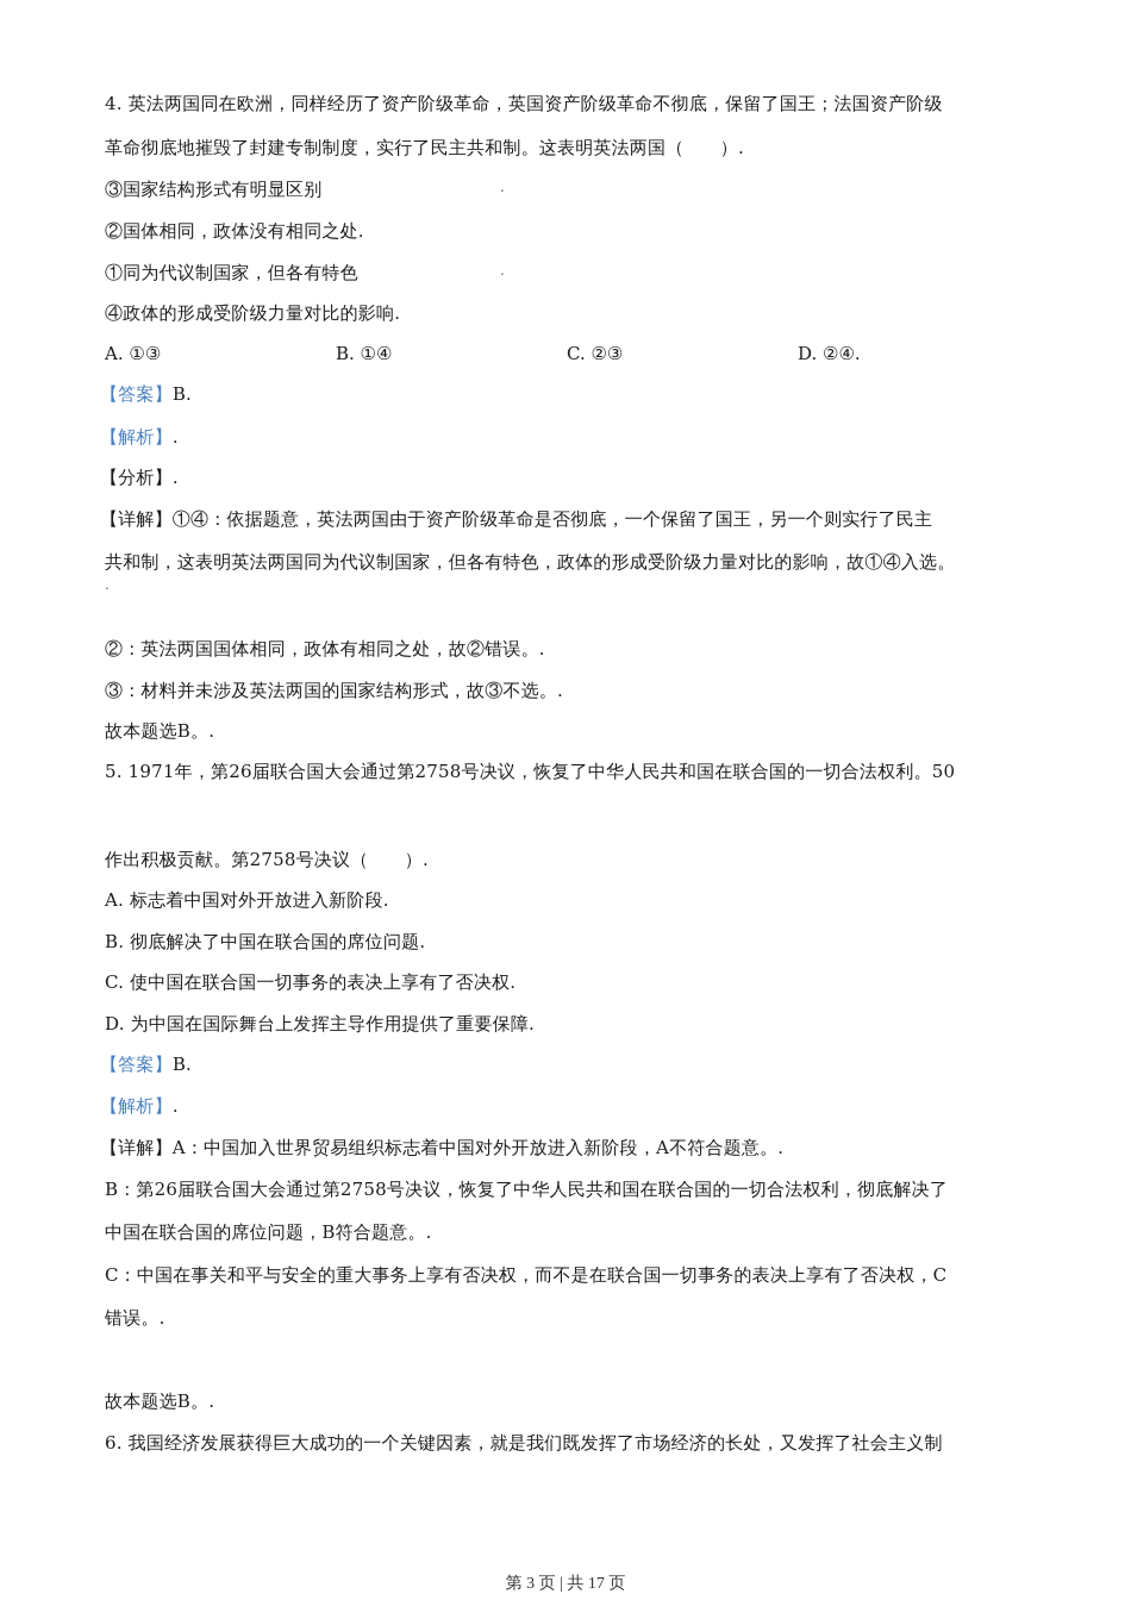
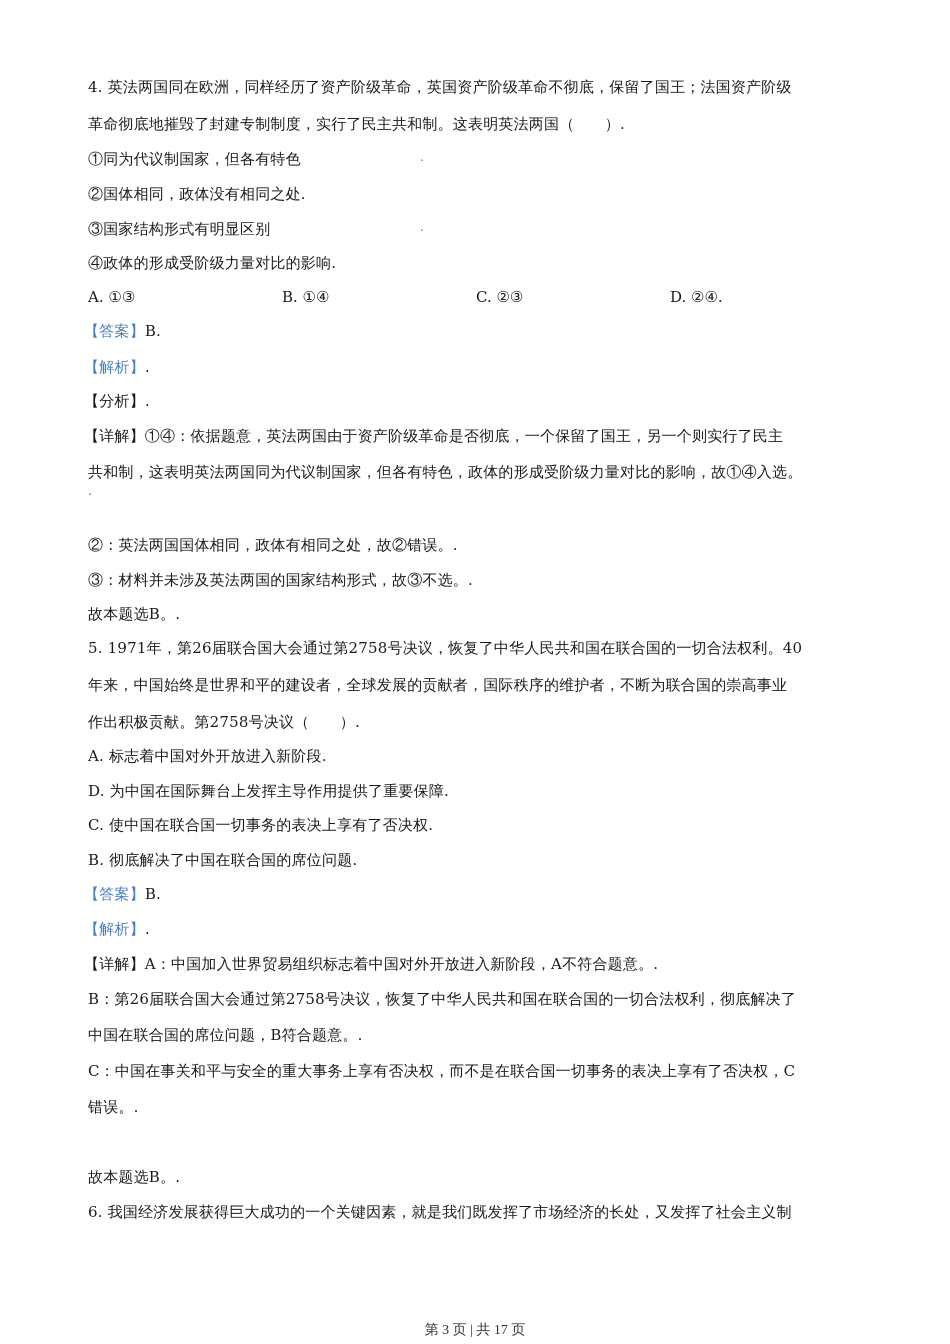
  4. 英法两国同在欧洲，同样经历了资产阶级革命，英国资产阶级革命不彻底，保留了国王；法国资产阶级
  革命彻底地摧毁了封建专制制度，实行了民主共和制。这表明英法两国（ ）.
- ③国家结构形式有明显区别
+ ①同为代议制国家，但各有特色
  .
  ②国体相同，政体没有相同之处.
- ①同为代议制国家，但各有特色
+ ③国家结构形式有明显区别
  .
  ④政体的形成受阶级力量对比的影响.
  A. ①③
  B. ①④
  C. ②③
  D. ②④.
  【答案】B.
  【解析】.
  【分析】.
  【详解】①④：依据题意，英法两国由于资产阶级革命是否彻底，一个保留了国王，另一个则实行了民主
  共和制，这表明英法两国同为代议制国家，但各有特色，政体的形成受阶级力量对比的影响，故①④入选。
  .
  ②：英法两国国体相同，政体有相同之处，故②错误。.
  ③：材料并未涉及英法两国的国家结构形式，故③不选。.
  故本题选B。.
- 5. 1971年，第26届联合国大会通过第2758号决议，恢复了中华人民共和国在联合国的一切合法权利。50
+ 5. 1971年，第26届联合国大会通过第2758号决议，恢复了中华人民共和国在联合国的一切合法权利。40
+ 年来，中国始终是世界和平的建设者，全球发展的贡献者，国际秩序的维护者，不断为联合国的崇高事业
  作出积极贡献。第2758号决议（ ）.
  A. 标志着中国对外开放进入新阶段.
- B. 彻底解决了中国在联合国的席位问题.
+ D. 为中国在国际舞台上发挥主导作用提供了重要保障.
  C. 使中国在联合国一切事务的表决上享有了否决权.
- D. 为中国在国际舞台上发挥主导作用提供了重要保障.
+ B. 彻底解决了中国在联合国的席位问题.
  【答案】B.
  【解析】.
  【详解】A：中国加入世界贸易组织标志着中国对外开放进入新阶段，A不符合题意。.
  B：第26届联合国大会通过第2758号决议，恢复了中华人民共和国在联合国的一切合法权利，彻底解决了
  中国在联合国的席位问题，B符合题意。.
  C：中国在事关和平与安全的重大事务上享有否决权，而不是在联合国一切事务的表决上享有了否决权，C
  错误。.
  故本题选B。.
  6. 我国经济发展获得巨大成功的一个关键因素，就是我们既发挥了市场经济的长处，又发挥了社会主义制
  第 3 页 | 共 17 页
